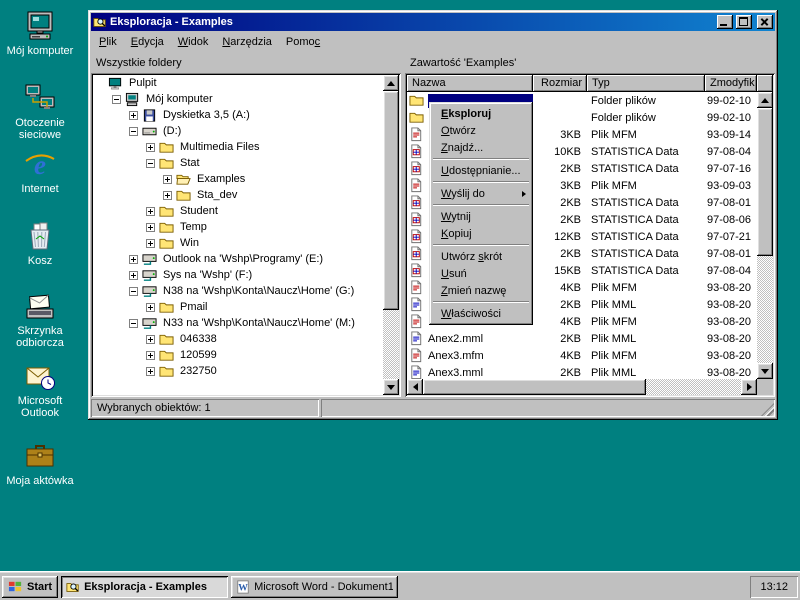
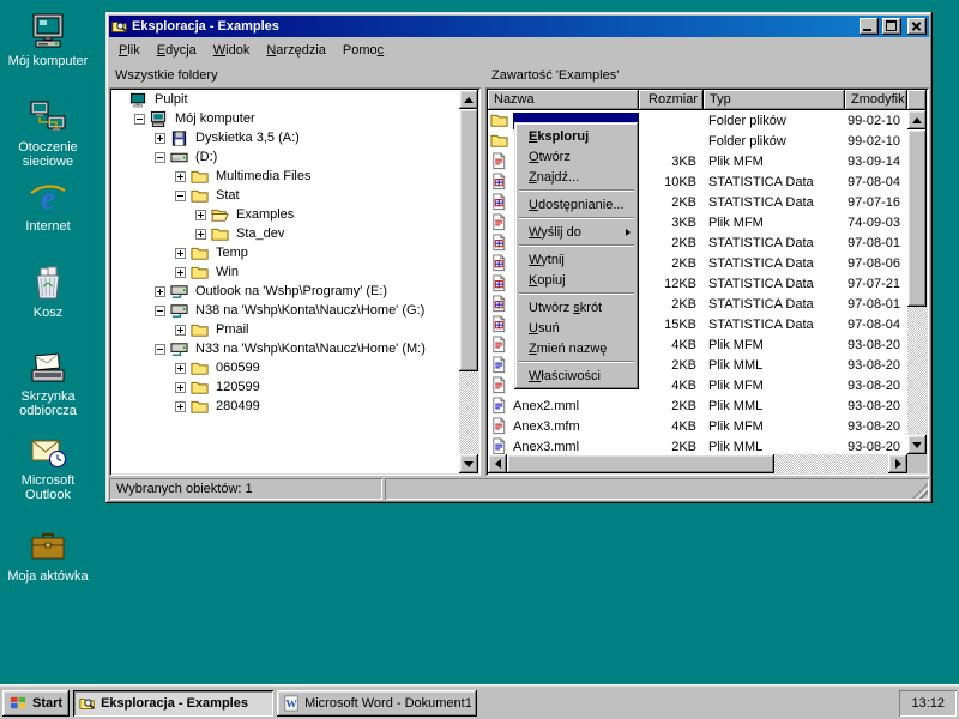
  Mój komputer
  Otoczenie sieciowe
  e
  Internet
  Kosz
  Skrzynka odbiorcza
  Microsoft Outlook
  Moja aktówka
  Eksploracja - Examples
  Plik
  Edycja
  Widok
  Narzędzia
  Pomoc
  Wszystkie foldery
  Zawartość 'Examples'
  Pulpit
  Mój komputer
  Dyskietka 3,5 (A:)
  (D:)
  Multimedia Files
  Stat
  Examples
  Sta_dev
- Student
  Temp
  Win
  Outlook na 'Wshp\Programy' (E:)
- Sys na 'Wshp' (F:)
  N38 na 'Wshp\Konta\Naucz\Home' (G:)
  Pmail
  N33 na 'Wshp\Konta\Naucz\Home' (M:)
- 046338
+ 060599
  120599
- 232750
+ 280499
  Nazwa
  Rozmiar
  Typ
  Zmodyfik
  Folder plików
  99-02-10
  Folder plików
  99-02-10
  3KB
  Plik MFM
  93-09-14
  10KB
  STATISTICA Data
  97-08-04
  2KB
  STATISTICA Data
  97-07-16
  3KB
  Plik MFM
- 93-09-03
+ 74-09-03
  2KB
  STATISTICA Data
  97-08-01
  2KB
  STATISTICA Data
  97-08-06
  12KB
  STATISTICA Data
  97-07-21
  2KB
  STATISTICA Data
  97-08-01
  15KB
  STATISTICA Data
  97-08-04
  4KB
  Plik MFM
  93-08-20
  2KB
  Plik MML
  93-08-20
  4KB
  Plik MFM
  93-08-20
  Anex2.mml
  2KB
  Plik MML
  93-08-20
  Anex3.mfm
  4KB
  Plik MFM
  93-08-20
  Anex3.mml
  2KB
  Plik MML
  93-08-20
  Wybranych obiektów: 1
  Eksploruj
  Otwórz
  Znajdź...
  Udostępnianie...
  Wyślij do
  Wytnij
  Kopiuj
  Utwórz skrót
  Usuń
  Zmień nazwę
  Właściwości
  Start
  Eksploracja - Examples
  W
  Microsoft Word - Dokument1
  13:12
